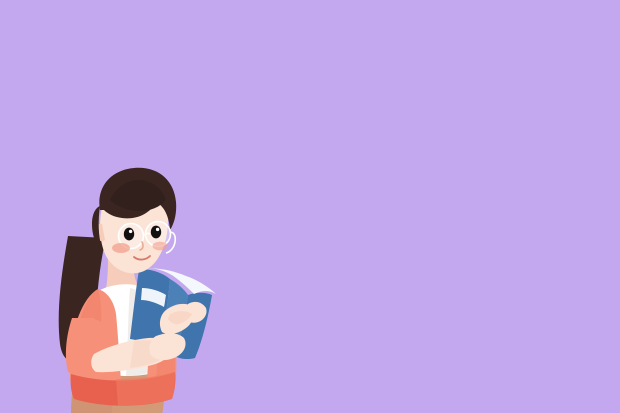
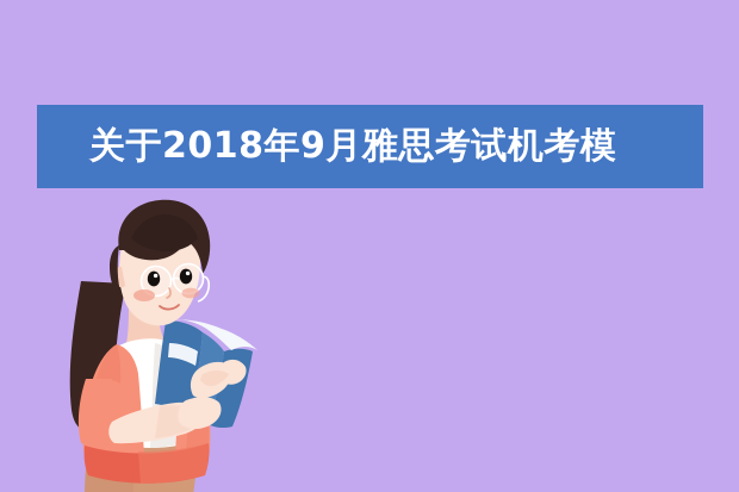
+ 关于2018年9月雅思考试机考模
